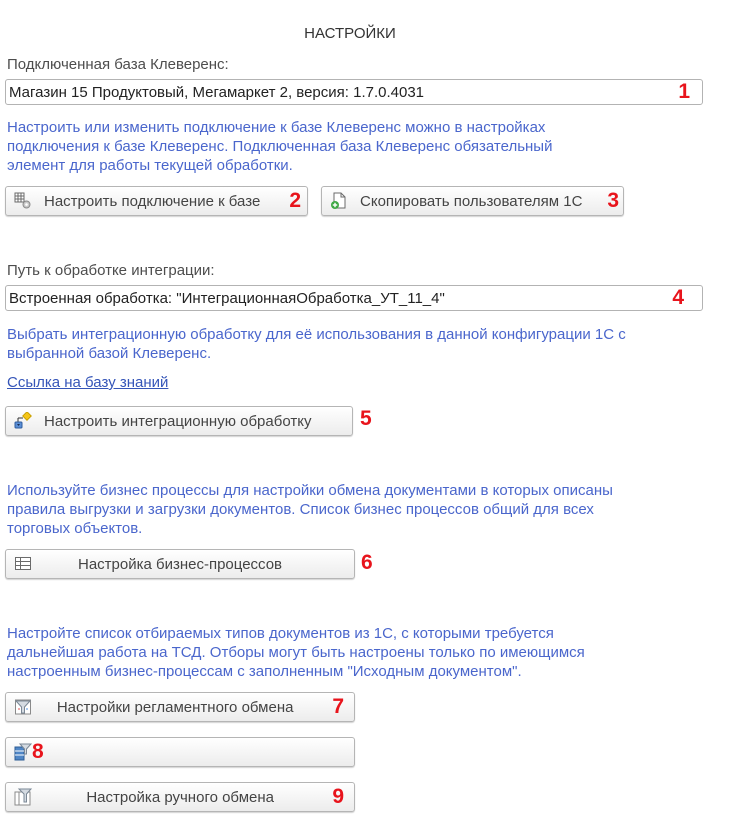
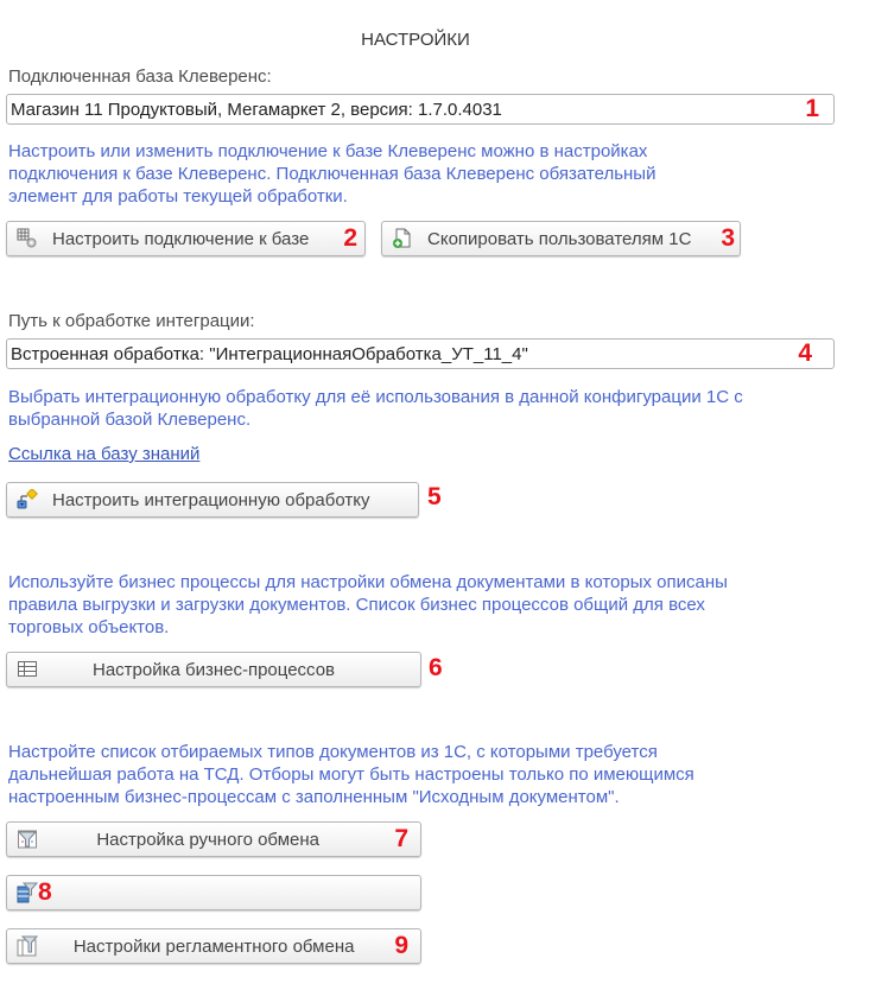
  НАСТРОЙКИ
  Подключенная база Клеверенс:
- Магазин 15 Продуктовый, Мегамаркет 2, версия: 1.7.0.4031
+ Магазин 11 Продуктовый, Мегамаркет 2, версия: 1.7.0.4031
  1
  Настроить или изменить подключение к базе Клеверенс можно в настройках
  подключения к базе Клеверенс. Подключенная база Клеверенс обязательный
  элемент для работы текущей обработки.
  Настроить подключение к базе
  2
  Скопировать пользователям 1С
  3
  Путь к обработке интеграции:
  Встроенная обработка: "ИнтеграционнаяОбработка_УТ_11_4"
  4
  Выбрать интеграционную обработку для её использования в данной конфигурации 1С с
  выбранной базой Клеверенс.
  Ссылка на базу знаний
  Настроить интеграционную обработку
  5
  Используйте бизнес процессы для настройки обмена документами в которых описаны
  правила выгрузки и загрузки документов. Список бизнес процессов общий для всех
  торговых объектов.
  Настройка бизнес-процессов
  6
  Настройте список отбираемых типов документов из 1С, с которыми требуется
  дальнейшая работа на ТСД. Отборы могут быть настроены только по имеющимся
  настроенным бизнес-процессам с заполненным "Исходным документом".
- Настройки регламентного обмена
+ Настройка ручного обмена
  7
  8
- Настройка ручного обмена
+ Настройки регламентного обмена
  9
